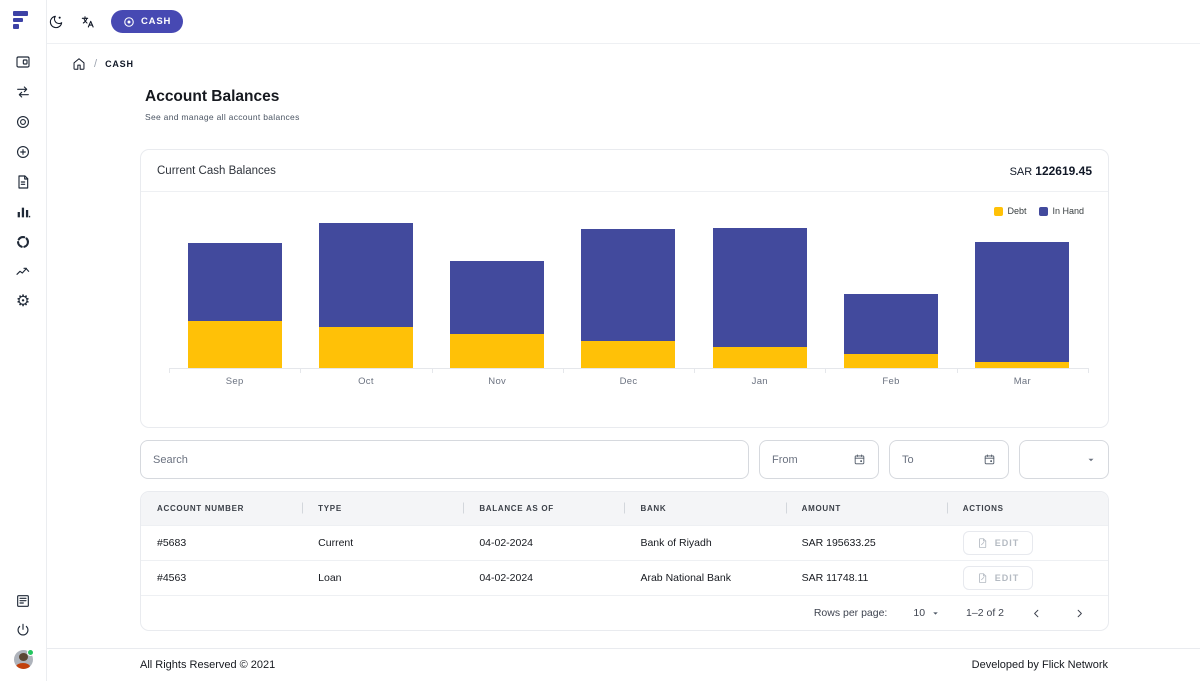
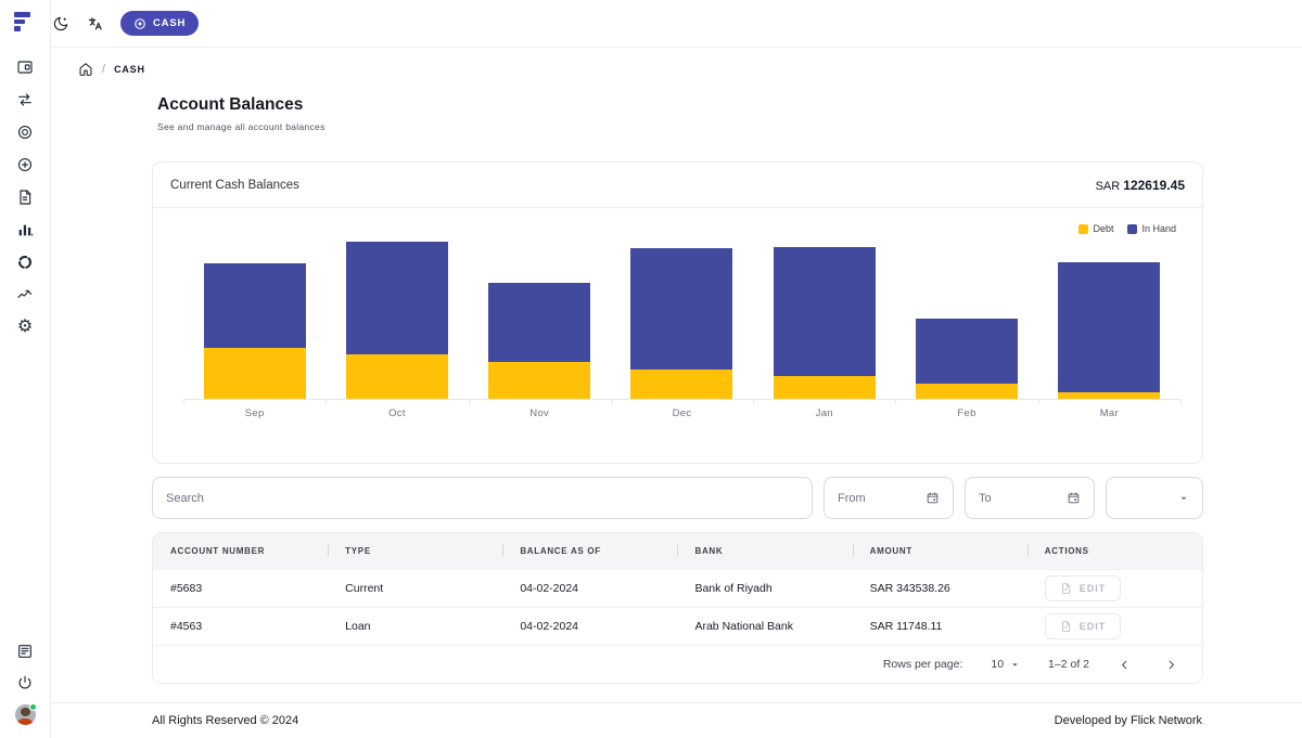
  ⚙
  CASH
  /
  CASH
  Account Balances
  See and manage all account balances
  Current Cash Balances
  SAR 122619.45
  Debt
  In Hand
  Sep
  Oct
  Nov
  Dec
  Jan
  Feb
  Mar
  Search
  From
  To
  ACCOUNT NUMBER	TYPE	BALANCE AS OF	BANK	AMOUNT	ACTIONS
- #5683	Current	04-02-2024	Bank of Riyadh	SAR 195633.25	EDIT
+ #5683	Current	04-02-2024	Bank of Riyadh	SAR 343538.26	EDIT
  #4563	Loan	04-02-2024	Arab National Bank	SAR 11748.11	EDIT
  Rows per page:
  10
  1–2 of 2
- All Rights Reserved © 2021
+ All Rights Reserved © 2024
  Developed by Flick Network
